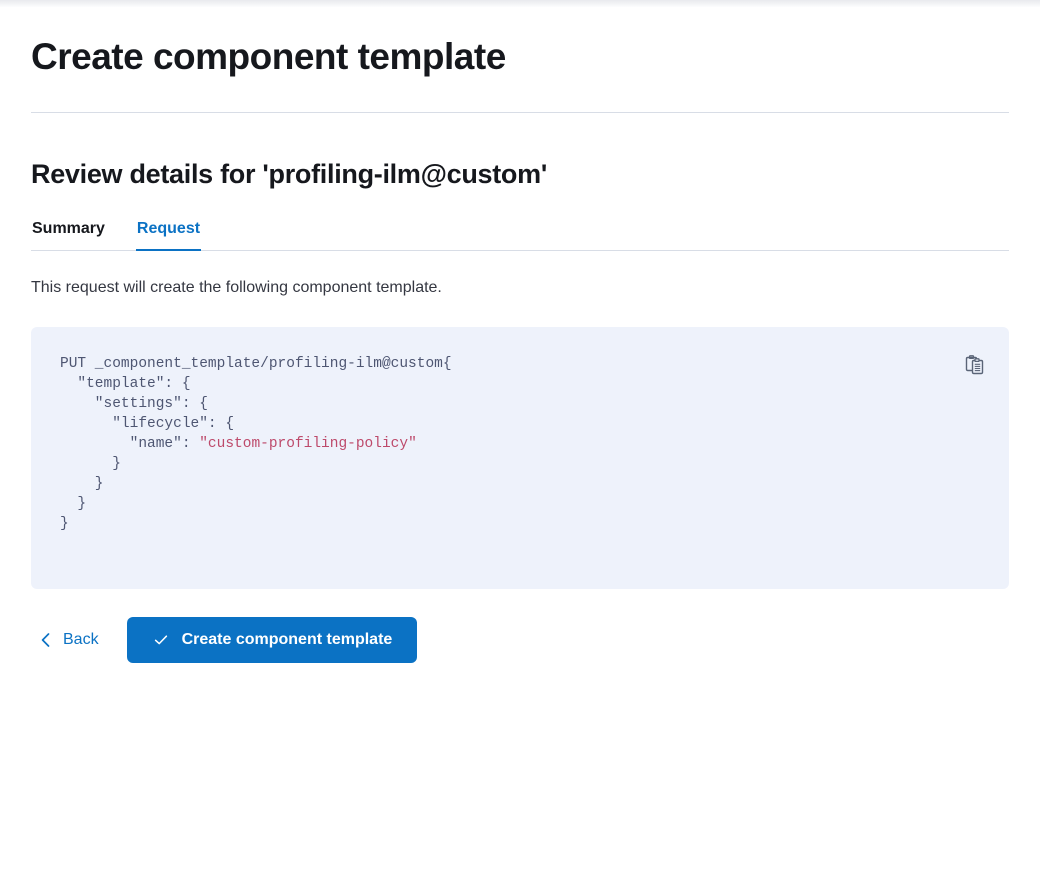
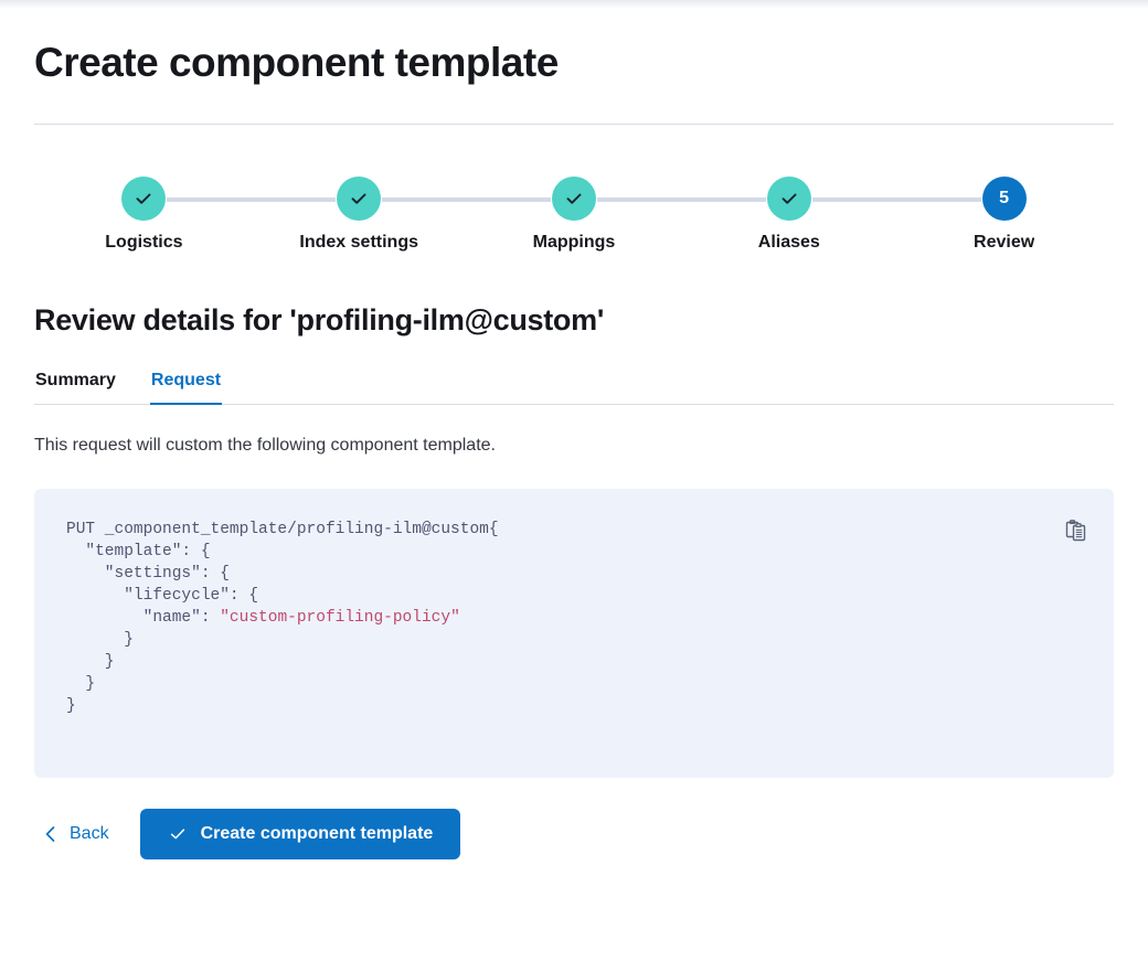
  Create component template
+ Logistics
+ Index settings
+ Mappings
+ Aliases
+ 5
+ Review
  Review details for 'profiling-ilm@custom'
  Summary
  Request
- This request will create the following component template.
+ This request will custom the following component template.
  PUT _component_template/profiling-ilm@custom{
  "template": {
  "settings": {
  "lifecycle": {
  "name": "custom-profiling-policy"
  }
  }
  }
  }
  Back
  Create component template
